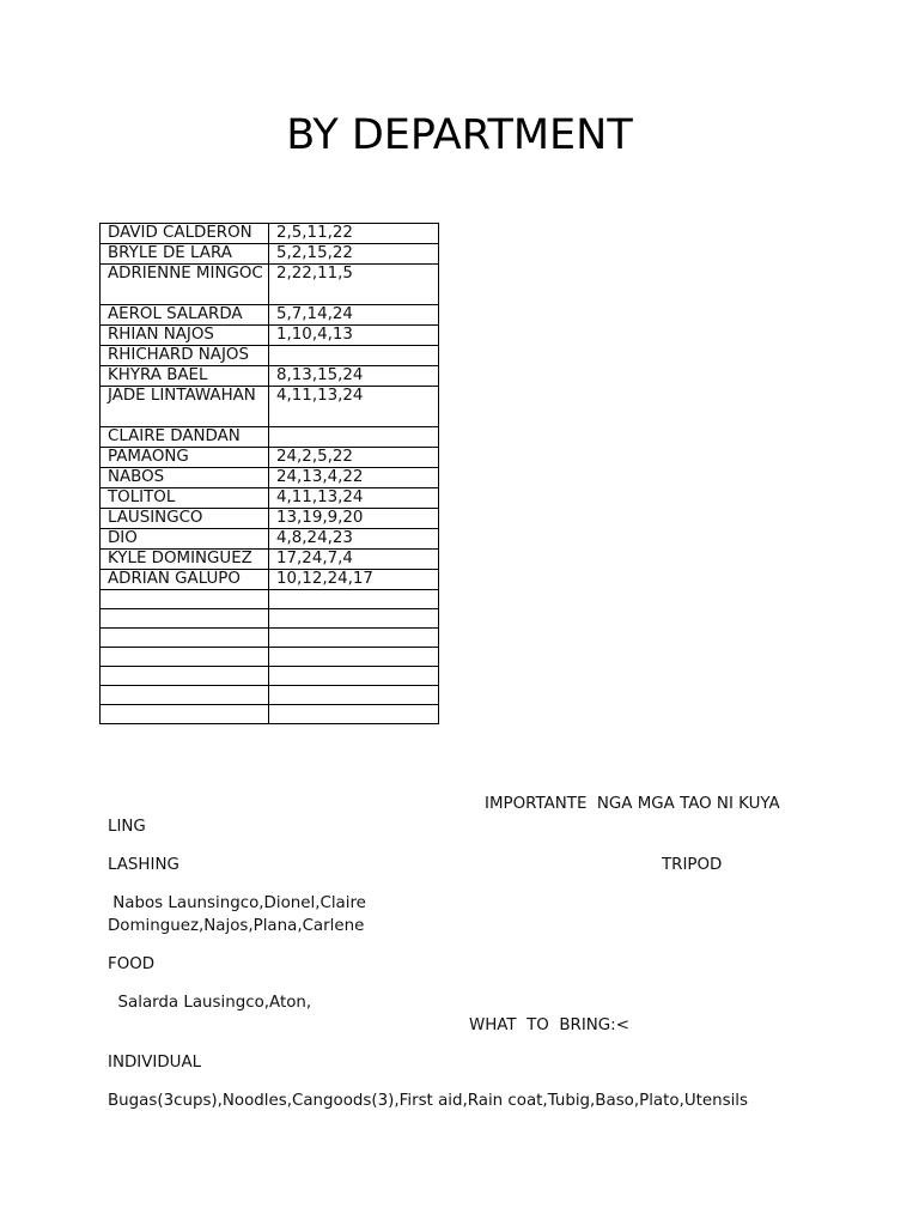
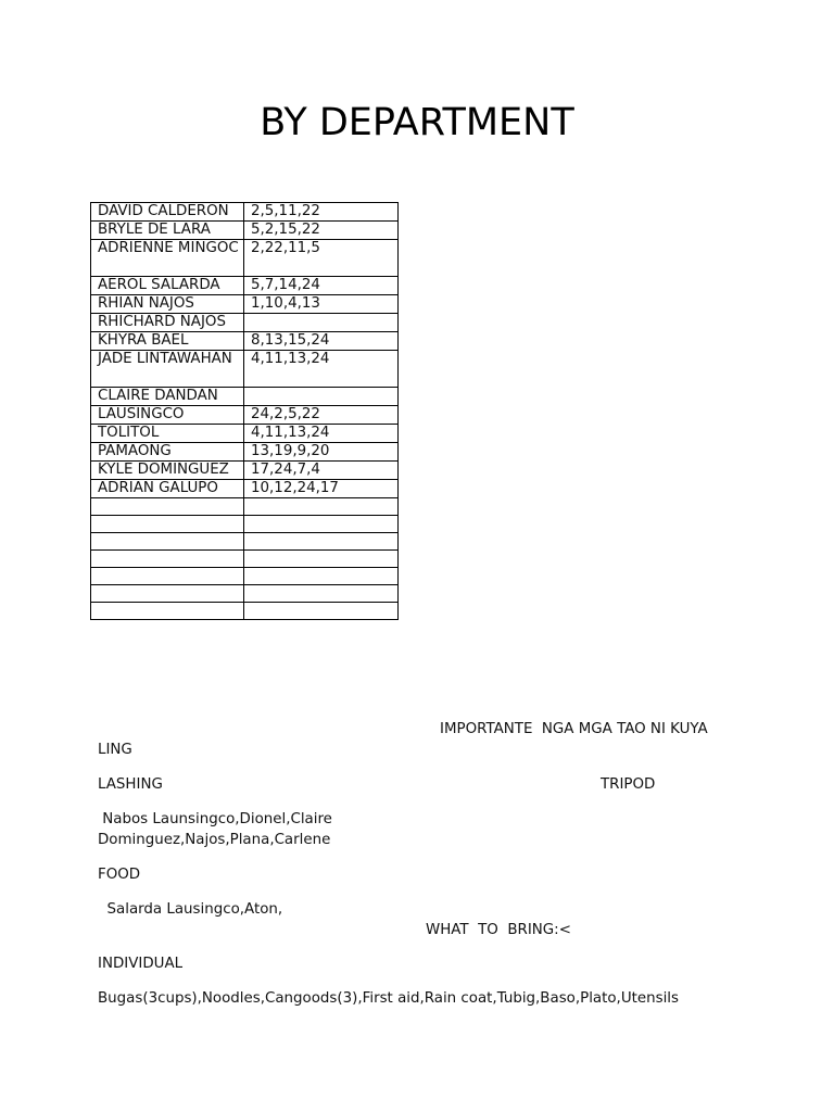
  BY DEPARTMENT
  DAVID CALDERON	2,5,11,22
  BRYLE DE LARA	5,2,15,22
  ADRIENNE MINGOC	2,22,11,5
  AEROL SALARDA	5,7,14,24
  RHIAN NAJOS	1,10,4,13
  RHICHARD NAJOS
  KHYRA BAEL	8,13,15,24
  JADE LINTAWAHAN	4,11,13,24
  CLAIRE DANDAN
- PAMAONG	24,2,5,22
+ LAUSINGCO	24,2,5,22
- NABOS	24,13,4,22
  TOLITOL	4,11,13,24
- LAUSINGCO	13,19,9,20
+ PAMAONG	13,19,9,20
- DIO	4,8,24,23
  KYLE DOMINGUEZ	17,24,7,4
  ADRIAN GALUPO	10,12,24,17
  IMPORTANTE NGA MGA TAO NI KUYA
  LING
  LASHING
  TRIPOD
  Nabos Launsingco,Dionel,Claire
  Dominguez,Najos,Plana,Carlene
  FOOD
  Salarda Lausingco,Aton,
  WHAT TO BRING:<
  INDIVIDUAL
  Bugas(3cups),Noodles,Cangoods(3),First aid,Rain coat,Tubig,Baso,Plato,Utensils
